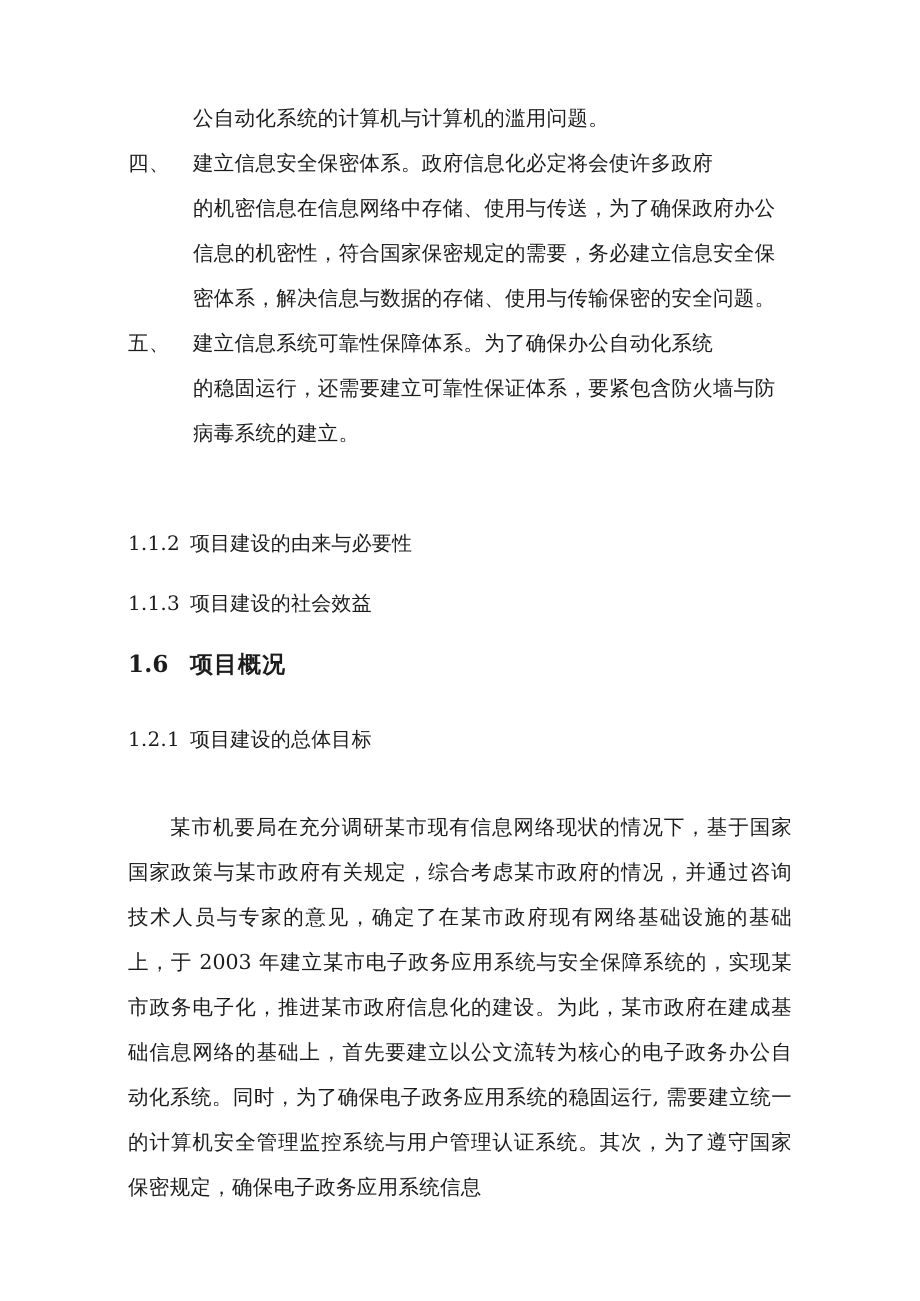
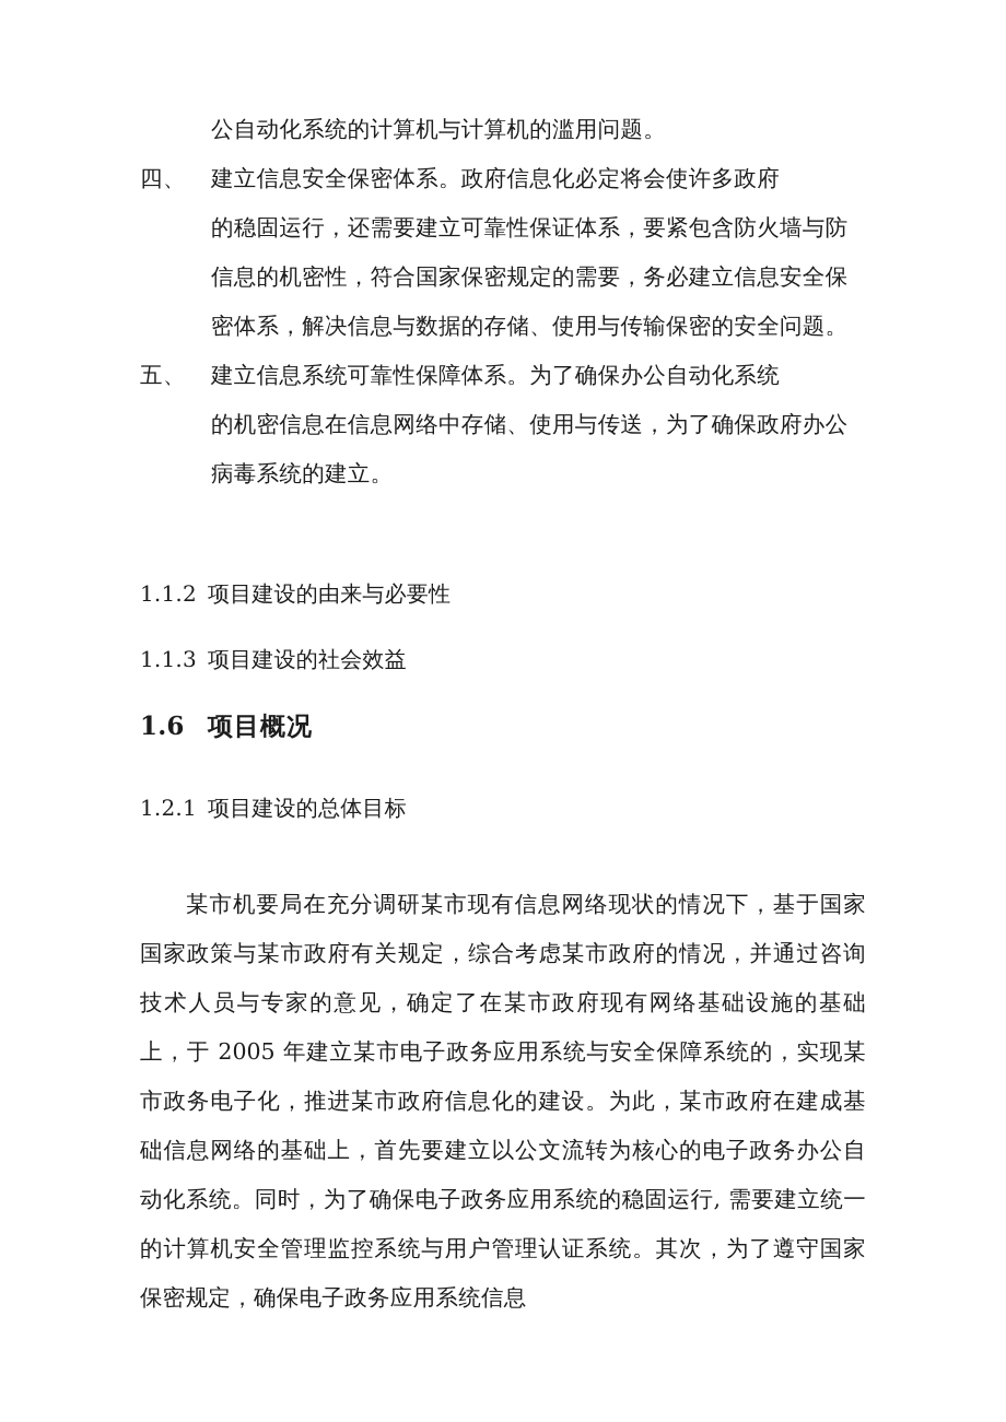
  公自动化系统的计算机与计算机的滥用问题。
  四、
  建立信息安全保密体系。政府信息化必定将会使许多政府
- 的机密信息在信息网络中存储、使用与传送，为了确保政府办公
+ 的稳固运行，还需要建立可靠性保证体系，要紧包含防火墙与防
  信息的机密性，符合国家保密规定的需要，务必建立信息安全保
  密体系，解决信息与数据的存储、使用与传输保密的安全问题。
  五、
  建立信息系统可靠性保障体系。为了确保办公自动化系统
- 的稳固运行，还需要建立可靠性保证体系，要紧包含防火墙与防
+ 的机密信息在信息网络中存储、使用与传送，为了确保政府办公
  病毒系统的建立。
  1.1.2 项目建设的由来与必要性
  1.1.3 项目建设的社会效益
  1.6 项目概况
  1.2.1 项目建设的总体目标
- 某市机要局在充分调研某市现有信息网络现状的情况下，基于国家国家政策与某市政府有关规定，综合考虑某市政府的情况，并通过咨询技术人员与专家的意见，确定了在某市政府现有网络基础设施的基础上，于 2003 年建立某市电子政务应用系统与安全保障系统的，实现某市政务电子化，推进某市政府信息化的建设。为此，某市政府在建成基础信息网络的基础上，首先要建立以公文流转为核心的电子政务办公自动化系统。同时，为了确保电子政务应用系统的稳固运行, 需要建立统一的计算机安全管理监控系统与用户管理认证系统。其次，为了遵守国家保密规定，确保电子政务应用系统信息
+ 某市机要局在充分调研某市现有信息网络现状的情况下，基于国家国家政策与某市政府有关规定，综合考虑某市政府的情况，并通过咨询技术人员与专家的意见，确定了在某市政府现有网络基础设施的基础上，于 2005 年建立某市电子政务应用系统与安全保障系统的，实现某市政务电子化，推进某市政府信息化的建设。为此，某市政府在建成基础信息网络的基础上，首先要建立以公文流转为核心的电子政务办公自动化系统。同时，为了确保电子政务应用系统的稳固运行, 需要建立统一的计算机安全管理监控系统与用户管理认证系统。其次，为了遵守国家保密规定，确保电子政务应用系统信息
